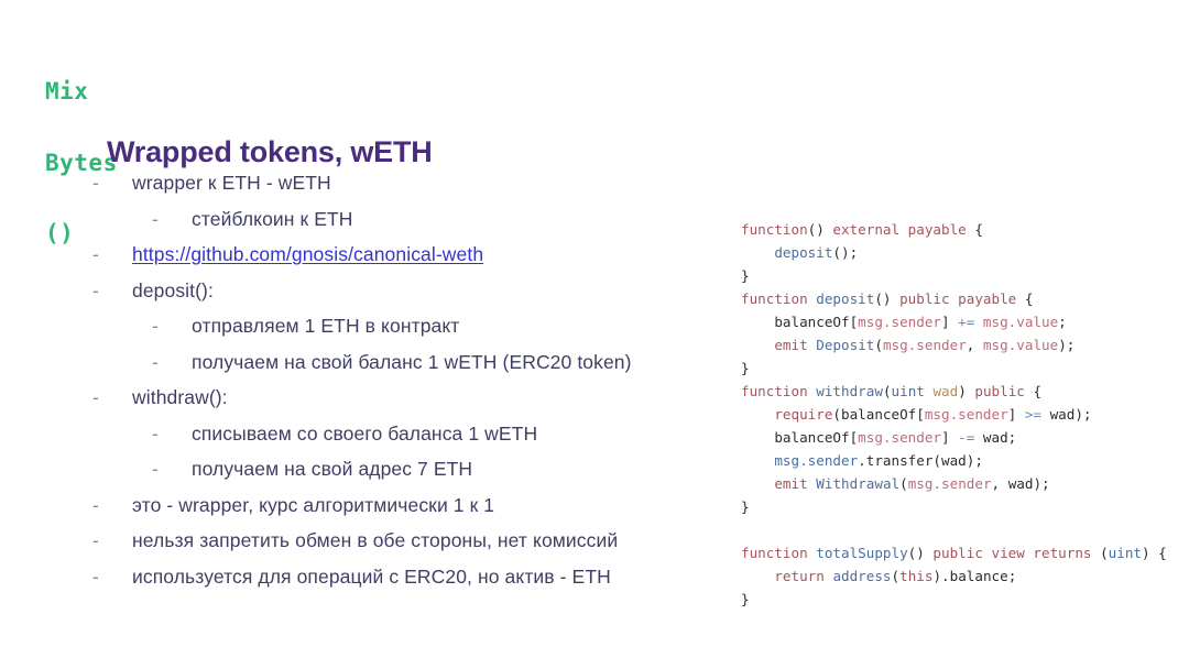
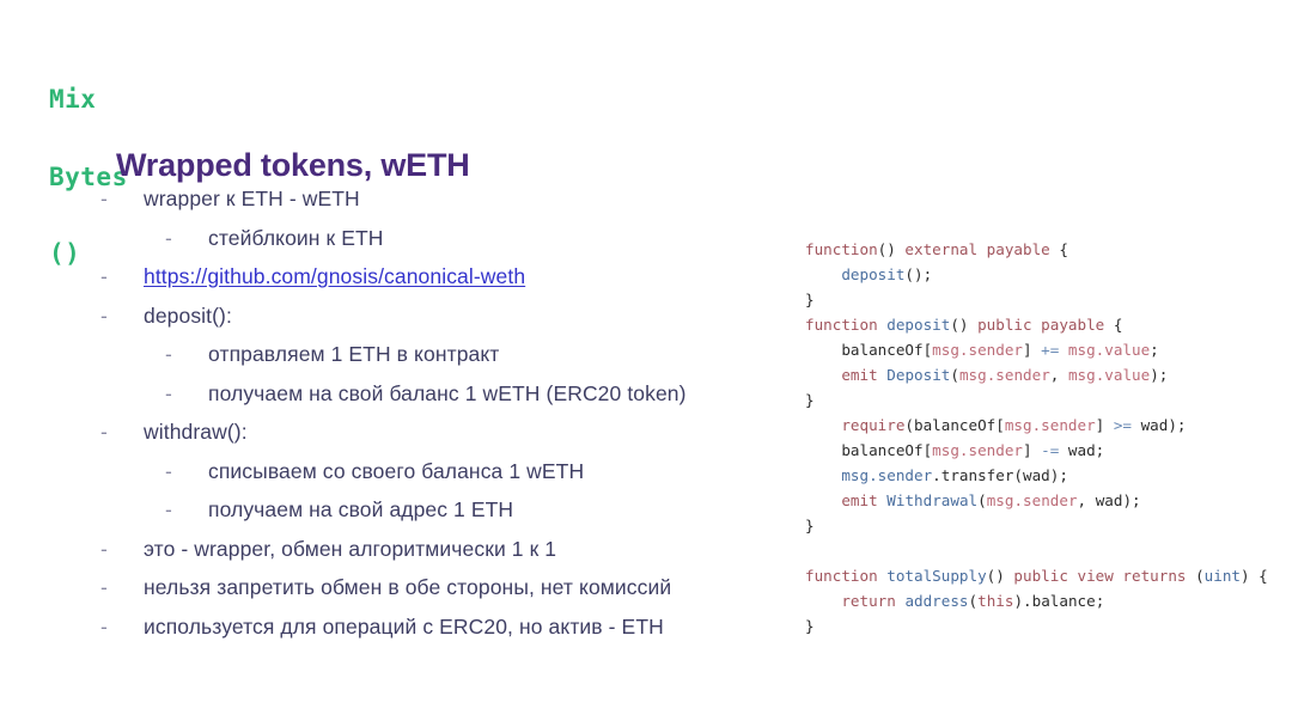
  Mix
  Bytes
  ()
  Wrapped tokens, wETH
  -
  wrapper к ETH - wETH
  -
  стейблкоин к ETH
  -
  https://github.com/gnosis/canonical-weth
  -
  deposit():
  -
  отправляем 1 ETH в контракт
  -
  получаем на свой баланс 1 wETH (ERC20 token)
  -
  withdraw():
  -
  списываем со своего баланса 1 wETH
  -
- получаем на свой адрес 7 ETH
+ получаем на свой адрес 1 ETH
  -
- это - wrapper, курс алгоритмически 1 к 1
+ это - wrapper, обмен алгоритмически 1 к 1
  -
  нельзя запретить обмен в обе стороны, нет комиссий
  -
  используется для операций с ERC20, но актив - ETH
  function() external payable {
  deposit();
  }
  function deposit() public payable {
  balanceOf[msg.sender] += msg.value;
  emit Deposit(msg.sender, msg.value);
  }
- function withdraw(uint wad) public {
  require(balanceOf[msg.sender] >= wad);
  balanceOf[msg.sender] -= wad;
  msg.sender.transfer(wad);
  emit Withdrawal(msg.sender, wad);
  }
  function totalSupply() public view returns (uint) {
  return address(this).balance;
  }
